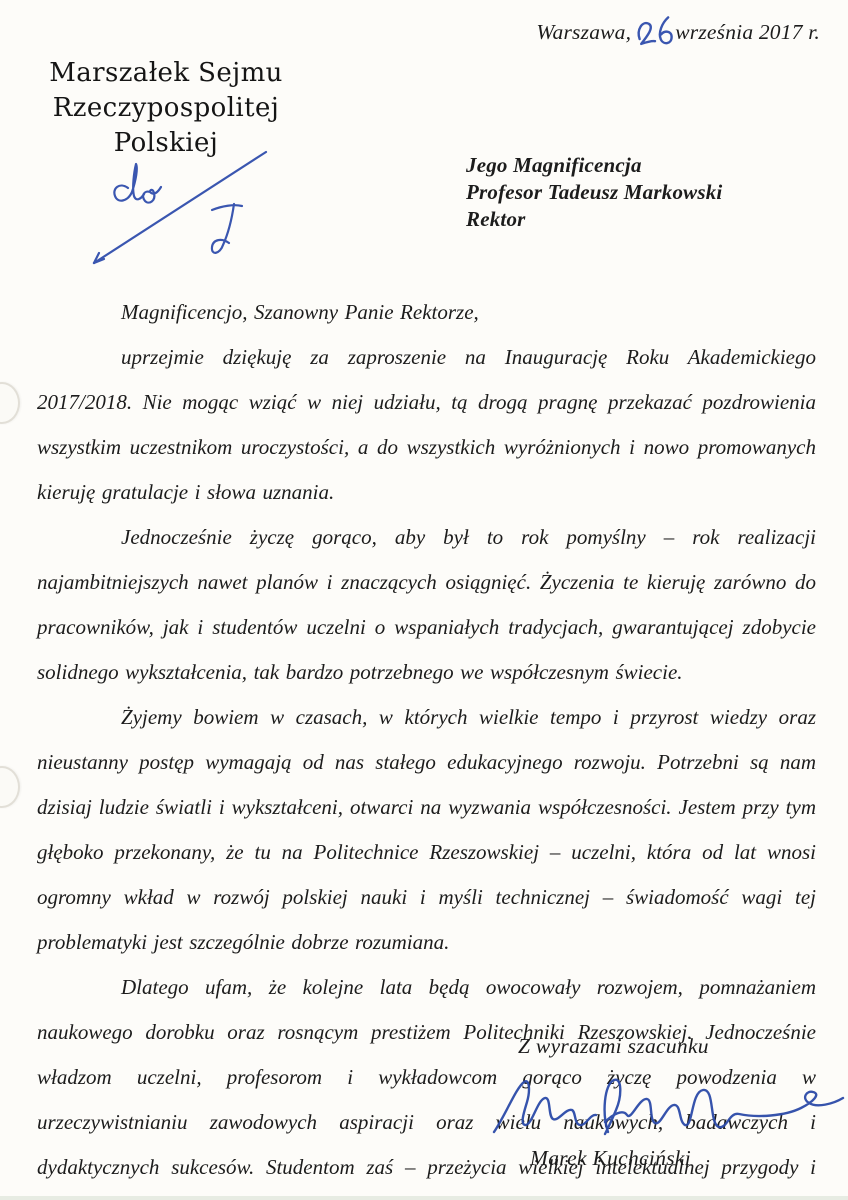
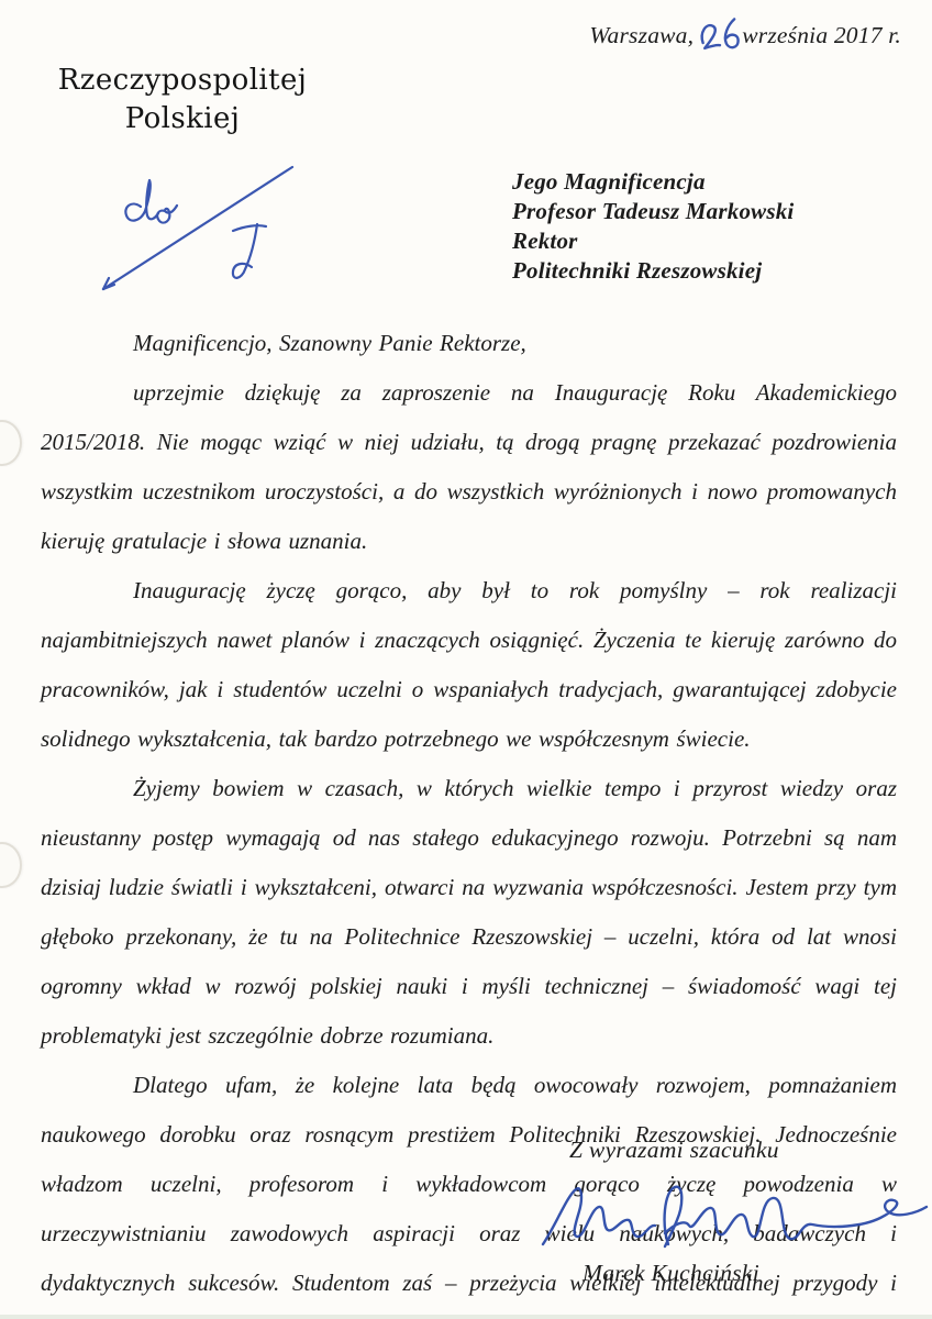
  Warszawa,
  września 2017 r.
- Marszałek Sejmu
  Rzeczypospolitej Polskiej
  Jego Magnificencja
  Profesor Tadeusz Markowski
  Rektor
+ Politechniki Rzeszowskiej
  Magnificencjo, Szanowny Panie Rektorze,
- uprzejmie dziękuję za zaproszenie na Inaugurację Roku Akademickiego 2017/2018. Nie mogąc wziąć w niej udziału, tą drogą pragnę przekazać pozdrowienia wszystkim uczestnikom uroczystości, a do wszystkich wyróżnionych i nowo promowanych kieruję gratulacje i słowa uznania.
+ uprzejmie dziękuję za zaproszenie na Inaugurację Roku Akademickiego 2015/2018. Nie mogąc wziąć w niej udziału, tą drogą pragnę przekazać pozdrowienia wszystkim uczestnikom uroczystości, a do wszystkich wyróżnionych i nowo promowanych kieruję gratulacje i słowa uznania.
- Jednocześnie życzę gorąco, aby był to rok pomyślny – rok realizacji najambitniejszych nawet planów i znaczących osiągnięć. Życzenia te kieruję zarówno do pracowników, jak i studentów uczelni o wspaniałych tradycjach, gwarantującej zdobycie solidnego wykształcenia, tak bardzo potrzebnego we współczesnym świecie.
+ Inaugurację życzę gorąco, aby był to rok pomyślny – rok realizacji najambitniejszych nawet planów i znaczących osiągnięć. Życzenia te kieruję zarówno do pracowników, jak i studentów uczelni o wspaniałych tradycjach, gwarantującej zdobycie solidnego wykształcenia, tak bardzo potrzebnego we współczesnym świecie.
  Żyjemy bowiem w czasach, w których wielkie tempo i przyrost wiedzy oraz nieustanny postęp wymagają od nas stałego edukacyjnego rozwoju. Potrzebni są nam dzisiaj ludzie światli i wykształceni, otwarci na wyzwania współczesności. Jestem przy tym głęboko przekonany, że tu na Politechnice Rzeszowskiej – uczelni, która od lat wnosi ogromny wkład w rozwój polskiej nauki i myśli technicznej – świadomość wagi tej problematyki jest szczególnie dobrze rozumiana.
  Dlatego ufam, że kolejne lata będą owocowały rozwojem, pomnażaniem naukowego dorobku oraz rosnącym prestiżem Politechniki Rzeszowskiej. Jednocześnie władzom uczelni, profesorom i wykładowcom gorąco życzę powodzenia w urzeczywistnianiu zawodowych aspiracji oraz wielu naukowyc badawczych i dydaktycznych sukcesów. Studentom zaś – przeżycia wielkiej intelektualnej przygody i
  Z wyrazami szacunku
  Marek Kuchciński
